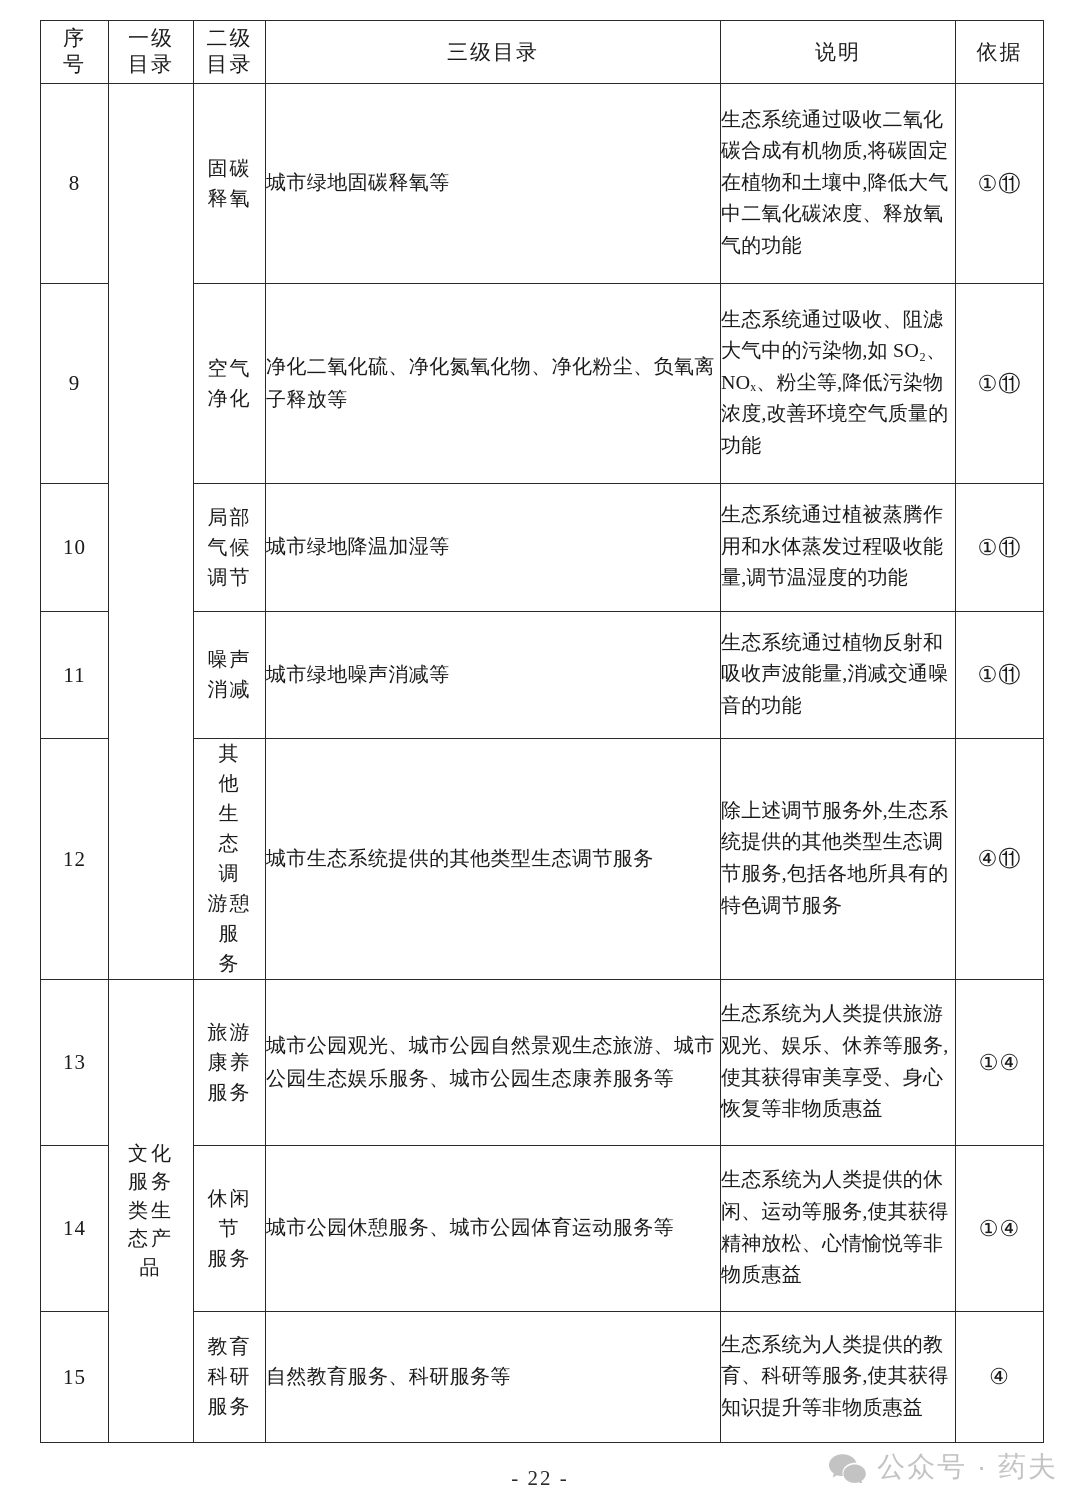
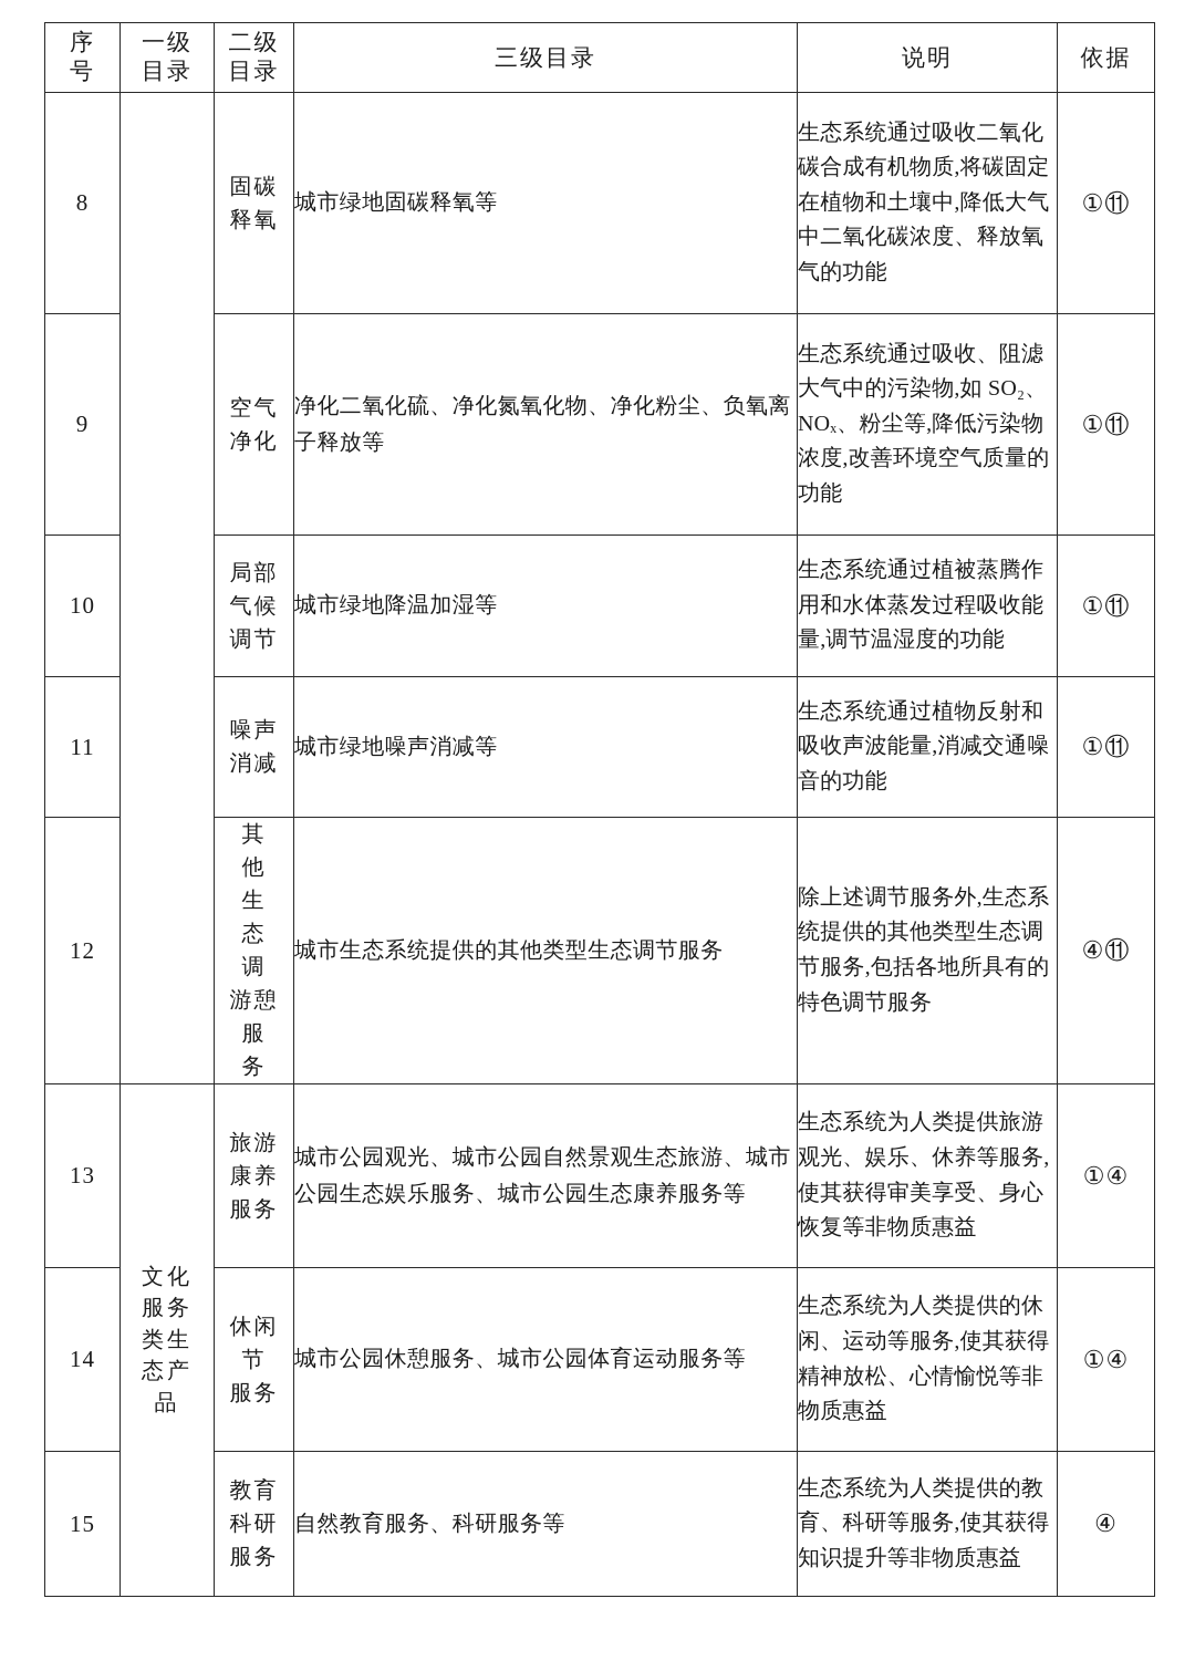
  序 号	一级 目录	二级 目录	三级目录	说明	依据
  8		固碳 释氧	城市绿地固碳释氧等	生态系统通过吸收二氧化碳合成有机物质,将碳固定在植物和土壤中,降低大气中二氧化碳浓度、释放氧气的功能	①⑪
  9	空气 净化	净化二氧化硫、净化氮氧化物、净化粉尘、负氧离子释放等	生态系统通过吸收、阻滤大气中的污染物,如 SO₂、NOₓ、粉尘等,降低污染物浓度,改善环境空气质量的功能	①⑪
  10	局部 气候 调节	城市绿地降温加湿等	生态系统通过植被蒸腾作用和水体蒸发过程吸收能量,调节温湿度的功能	①⑪
  11	噪声 消减	城市绿地噪声消减等	生态系统通过植物反射和吸收声波能量,消减交通噪音的功能	①⑪
  12	其 他 生 态 调 游憩 服 务	城市生态系统提供的其他类型生态调节服务	除上述调节服务外,生态系统提供的其他类型生态调节服务,包括各地所具有的特色调节服务	④⑪
  13	文化 服务 类生 态产 品	旅游 康养 服务	城市公园观光、城市公园自然景观生态旅游、城市公园生态娱乐服务、城市公园生态康养服务等	生态系统为人类提供旅游观光、娱乐、休养等服务,使其获得审美享受、身心恢复等非物质惠益	①④
  14	休闲 节 服务	城市公园休憩服务、城市公园体育运动服务等	生态系统为人类提供的休闲、运动等服务,使其获得精神放松、心情愉悦等非物质惠益	①④
  15	教育 科研 服务	自然教育服务、科研服务等	生态系统为人类提供的教育、科研等服务,使其获得知识提升等非物质惠益	④
- - 22 -
- 公众号 · 药夫
